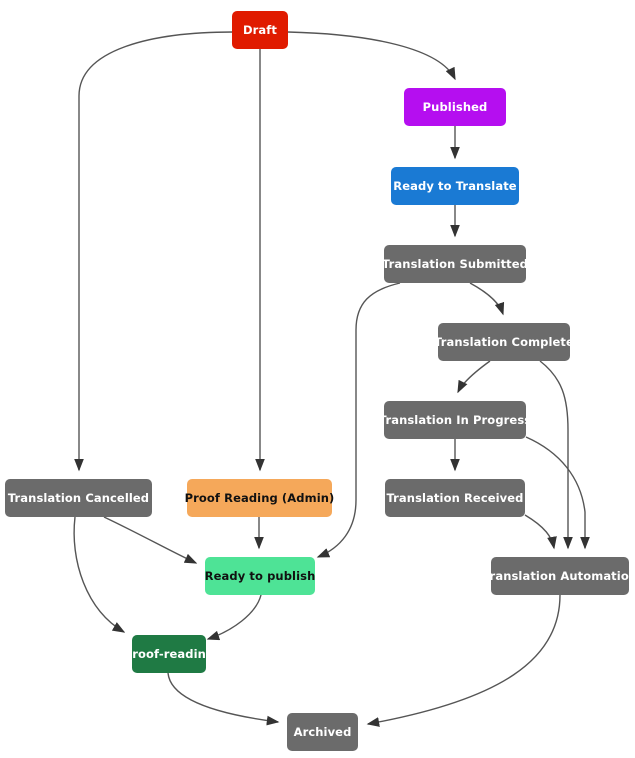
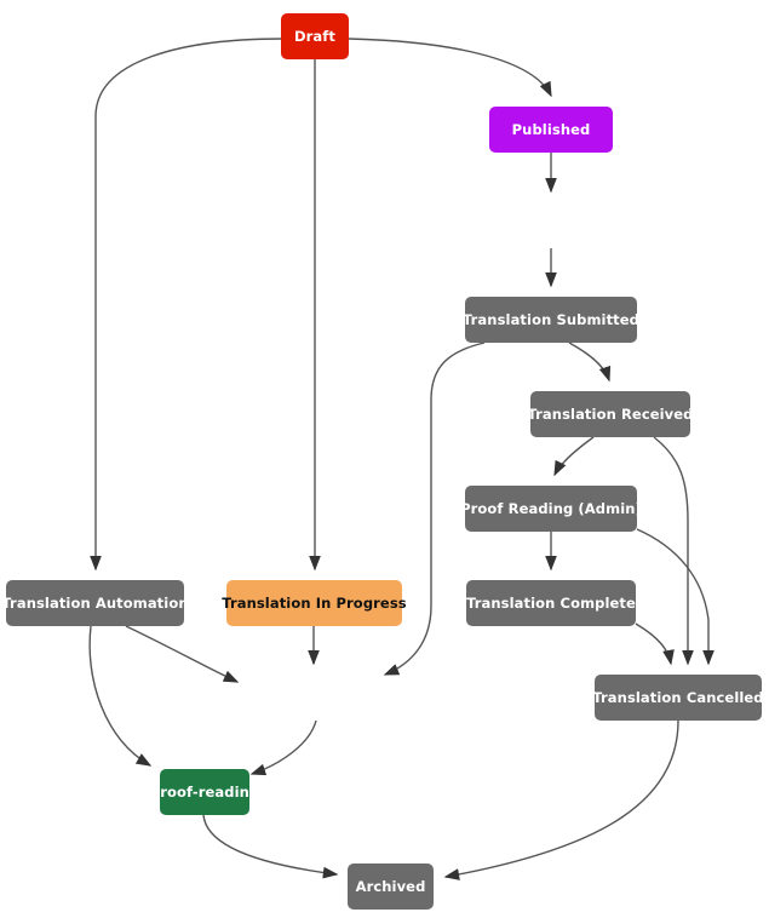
  Draft
  Published
- Ready to Translate
  Translation Submitted
- Translation Complete
+ Translation Received
- Translation In Progress
+ Proof Reading (Admin)
- Translation Received
+ Translation Complete
- Translation Cancelled
+ Translation Automation
- Proof Reading (Admin)
+ Translation In Progress
- Ready to publish
- Translation Automation
+ Translation Cancelled
  Proof-reading
  Archived
